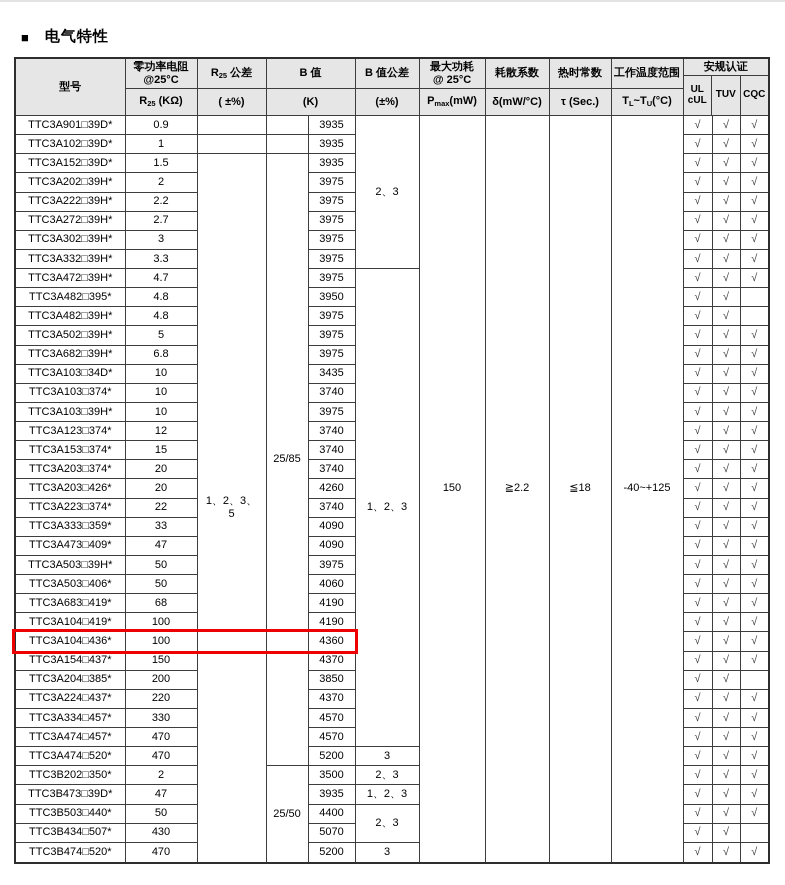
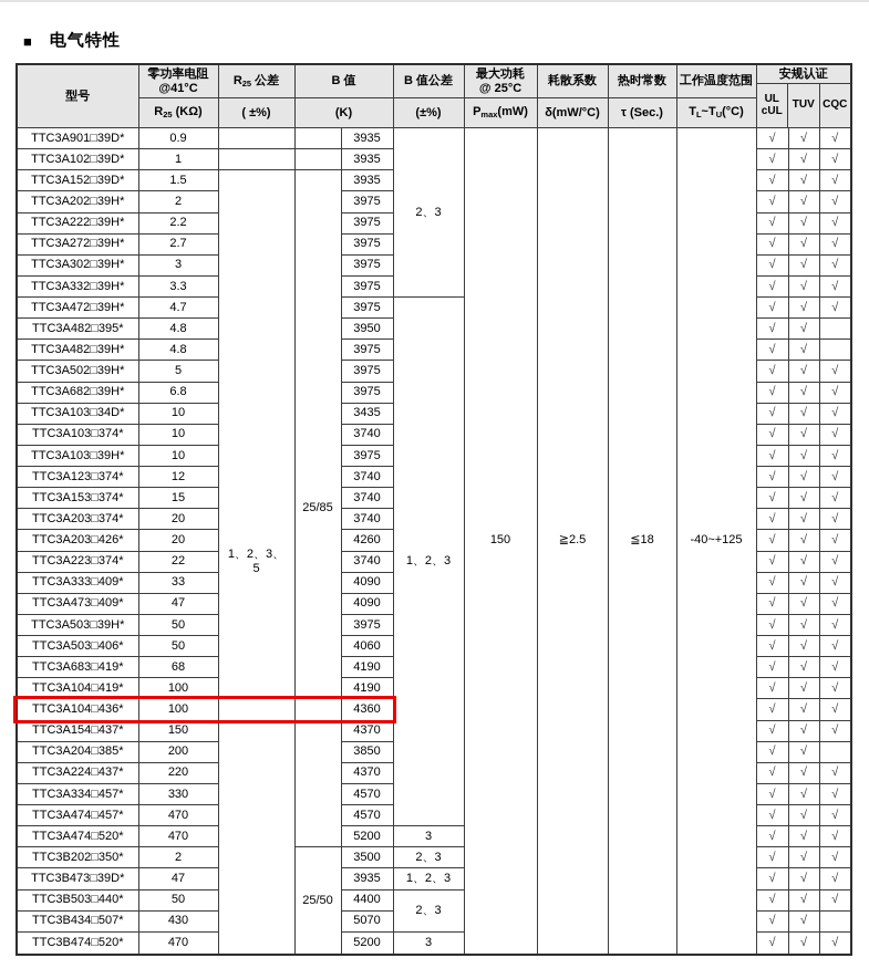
  ■
  电气特性
- 型号	零功率电阻 @25°C	R25 公差	B 值	B 值公差	最大功耗 @ 25°C	耗散系数	热时常数	工作温度范围	安规认证UL cUL TUV CQC
+ 型号	零功率电阻 @41°C	R25 公差	B 值	B 值公差	最大功耗 @ 25°C	耗散系数	热时常数	工作温度范围	安规认证UL cUL TUV CQC
  R25 (KΩ)	( ±%)	(K)	(±%)	Pmax(mW)	δ(mW/°C)	τ (Sec.)	TL~TU(°C)
- TTC3A901□39D*	0.9			3935	2、3	150	≧2.2	≦18	-40~+125	√	√	√
+ TTC3A901□39D*	0.9			3935	2、3	150	≧2.5	≦18	-40~+125	√	√	√
  TTC3A102□39D*	1			3935	√	√	√
  TTC3A152□39D*	1.5	1、2、3、 5	25/85	3935	√	√	√
  TTC3A202□39H*	2	3975	√	√	√
  TTC3A222□39H*	2.2	3975	√	√	√
  TTC3A272□39H*	2.7	3975	√	√	√
  TTC3A302□39H*	3	3975	√	√	√
  TTC3A332□39H*	3.3	3975	√	√	√
  TTC3A472□39H*	4.7	3975	1、2、3	√	√	√
  TTC3A482□395*	4.8	3950	√	√
  TTC3A482□39H*	4.8	3975	√	√
  TTC3A502□39H*	5	3975	√	√	√
  TTC3A682□39H*	6.8	3975	√	√	√
  TTC3A103□34D*	10	3435	√	√	√
  TTC3A103□374*	10	3740	√	√	√
  TTC3A103□39H*	10	3975	√	√	√
  TTC3A123□374*	12	3740	√	√	√
  TTC3A153□374*	15	3740	√	√	√
  TTC3A203□374*	20	3740	√	√	√
  TTC3A203□426*	20	4260	√	√	√
  TTC3A223□374*	22	3740	√	√	√
- TTC3A333□359*	33	4090	√	√	√
+ TTC3A333□409*	33	4090	√	√	√
  TTC3A473□409*	47	4090	√	√	√
  TTC3A503□39H*	50	3975	√	√	√
  TTC3A503□406*	50	4060	√	√	√
  TTC3A683□419*	68	4190	√	√	√
  TTC3A104□419*	100	4190	√	√	√
  TTC3A104□436*	100	4360	√	√	√
  TTC3A154□437*	150	4370	√	√	√
  TTC3A204□385*	200	3850	√	√
  TTC3A224□437*	220	4370	√	√	√
  TTC3A334□457*	330	4570	√	√	√
  TTC3A474□457*	470	4570	√	√	√
  TTC3A474□520*	470	5200	3	√	√	√
  TTC3B202□350*	2	25/50	3500	2、3	√	√	√
  TTC3B473□39D*	47	3935	1、2、3	√	√	√
  TTC3B503□440*	50	4400	2、3	√	√	√
  TTC3B434□507*	430	5070	√	√
  TTC3B474□520*	470	5200	3	√	√	√
